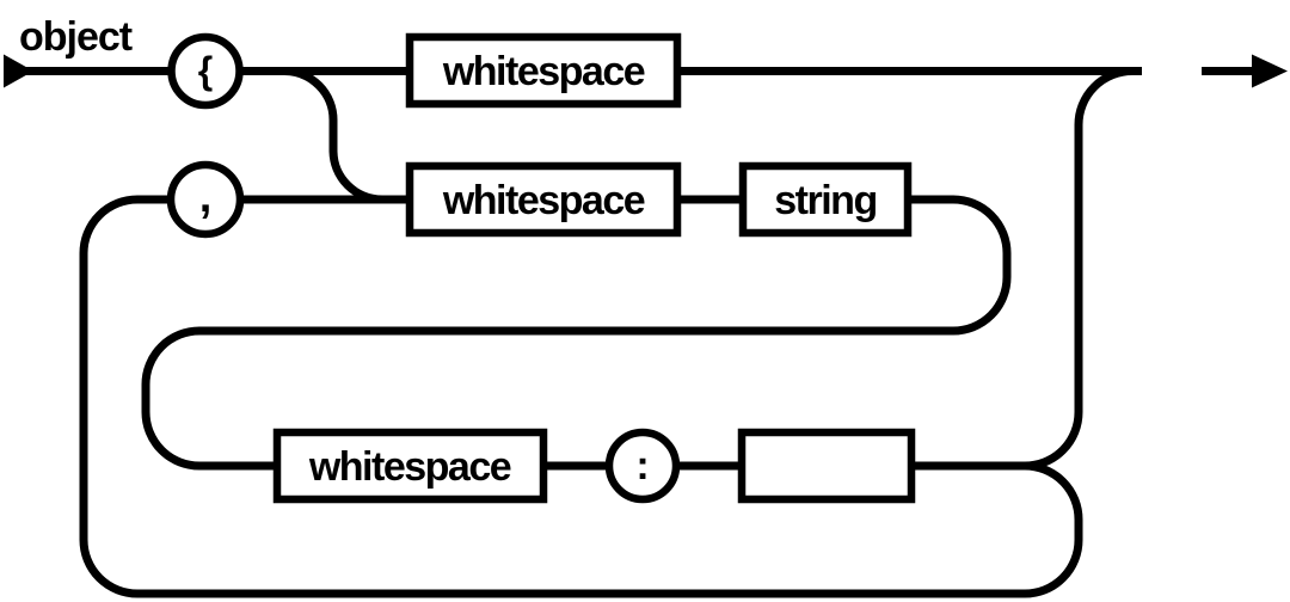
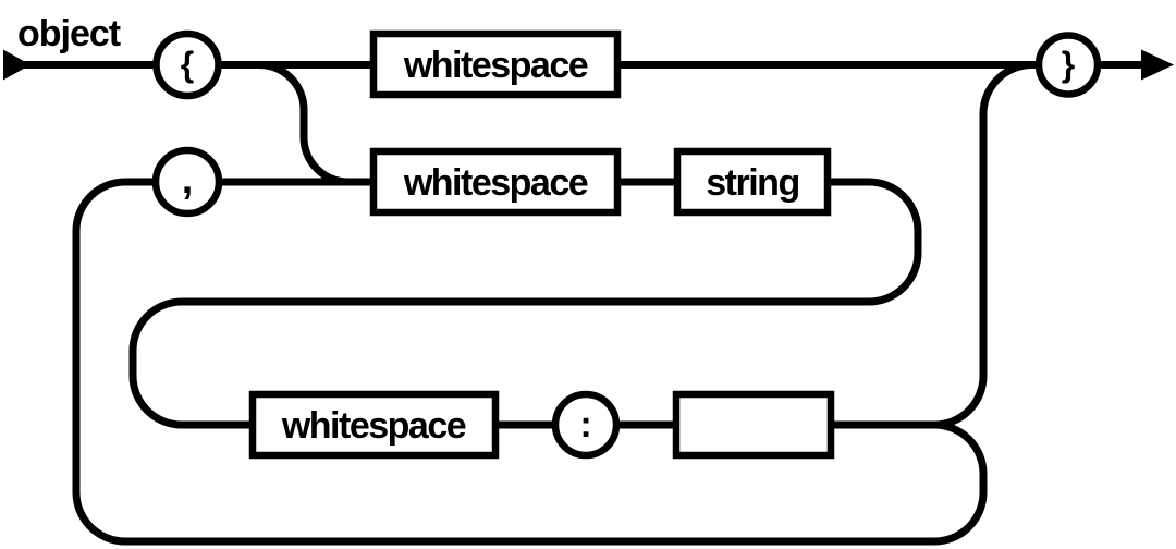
  {
+ }
  ,
  :
  whitespace
  whitespace
  string
  whitespace
  object
